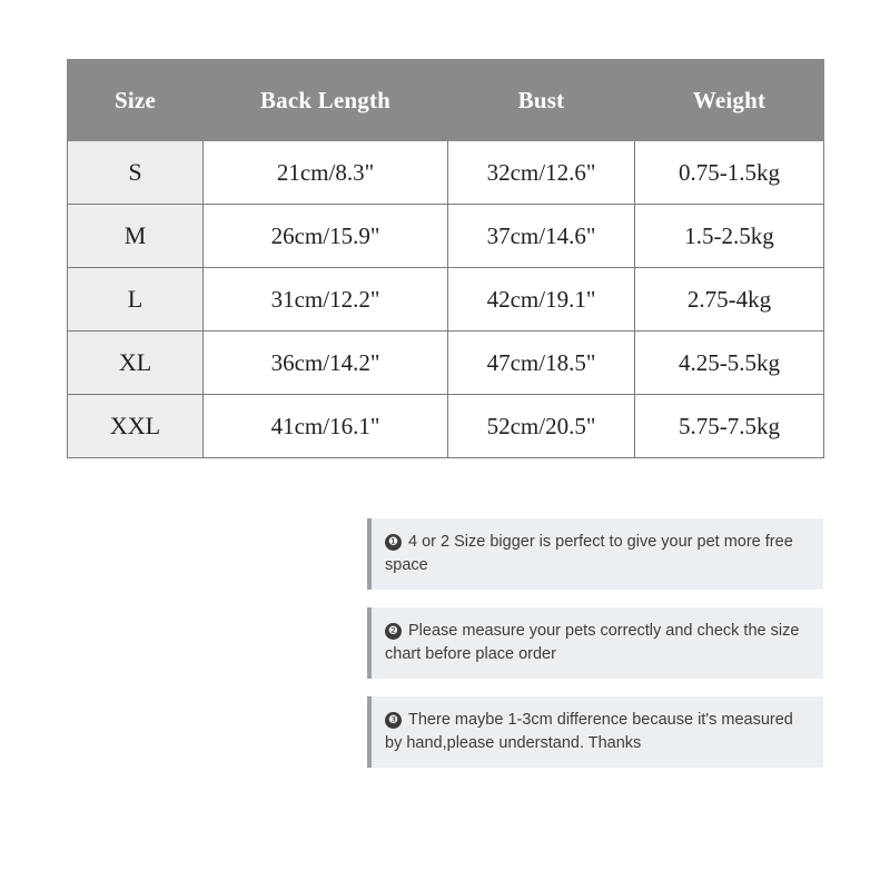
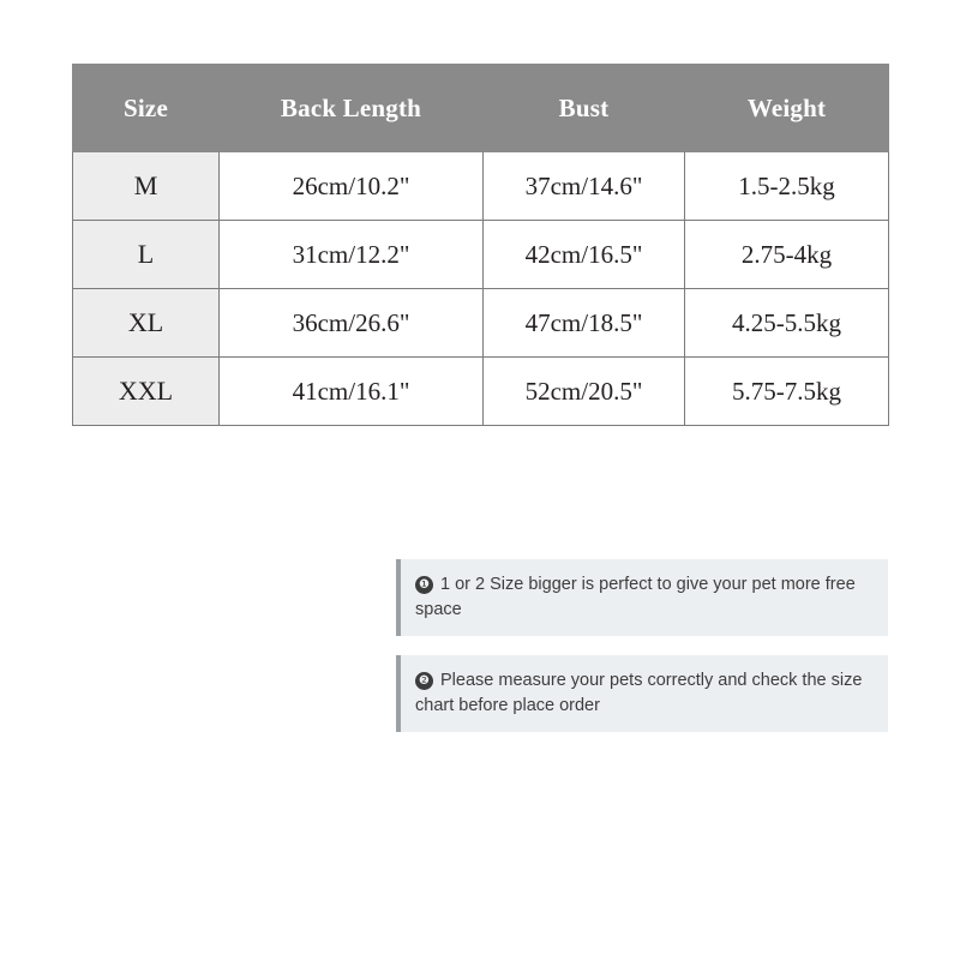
  Size	Back Length	Bust	Weight
- S	21cm/8.3"	32cm/12.6"	0.75-1.5kg
- M	26cm/15.9"	37cm/14.6"	1.5-2.5kg
+ M	26cm/10.2"	37cm/14.6"	1.5-2.5kg
- L	31cm/12.2"	42cm/19.1"	2.75-4kg
+ L	31cm/12.2"	42cm/16.5"	2.75-4kg
- XL	36cm/14.2"	47cm/18.5"	4.25-5.5kg
+ XL	36cm/26.6"	47cm/18.5"	4.25-5.5kg
  XXL	41cm/16.1"	52cm/20.5"	5.75-7.5kg
- ❶ 4 or 2 Size bigger is perfect to give your pet more free space
+ ❶ 1 or 2 Size bigger is perfect to give your pet more free space
  ❷ Please measure your pets correctly and check the size chart before place order
- ❸ There maybe 1-3cm difference because it's measured by hand,please understand. Thanks
